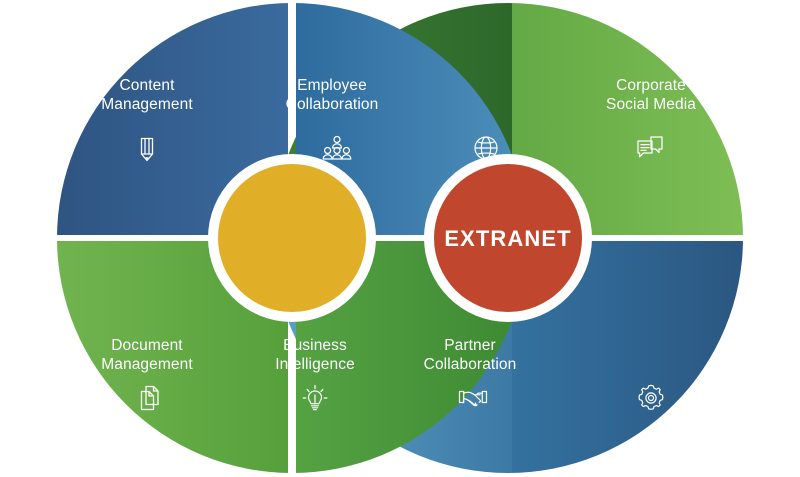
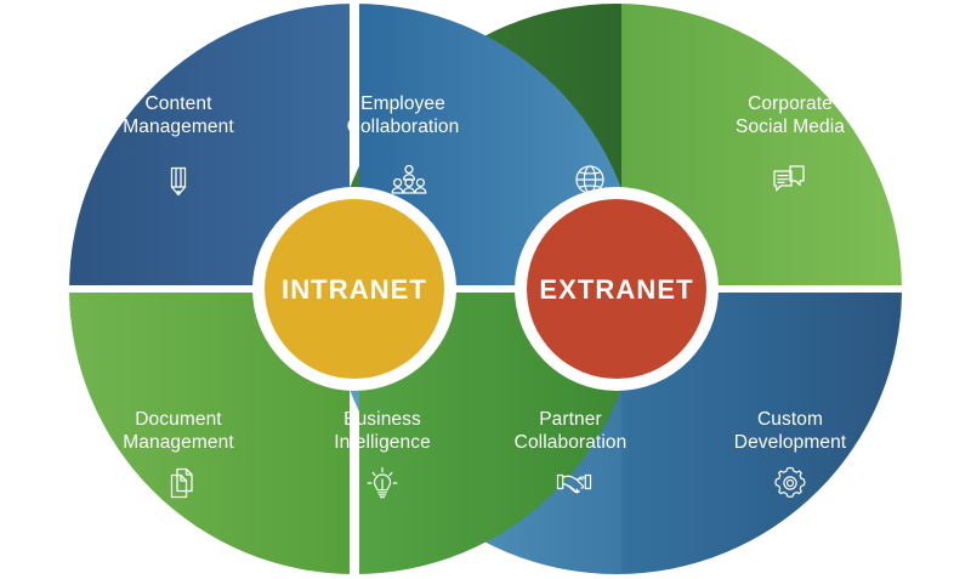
  Content
  Management
  Employee
  Collaboration
  Corporate
  Social Media
  Document
  Management
  Business
  Intelligence
  Partner
  Collaboration
+ Custom
+ Development
+ INTRANET
  EXTRANET
